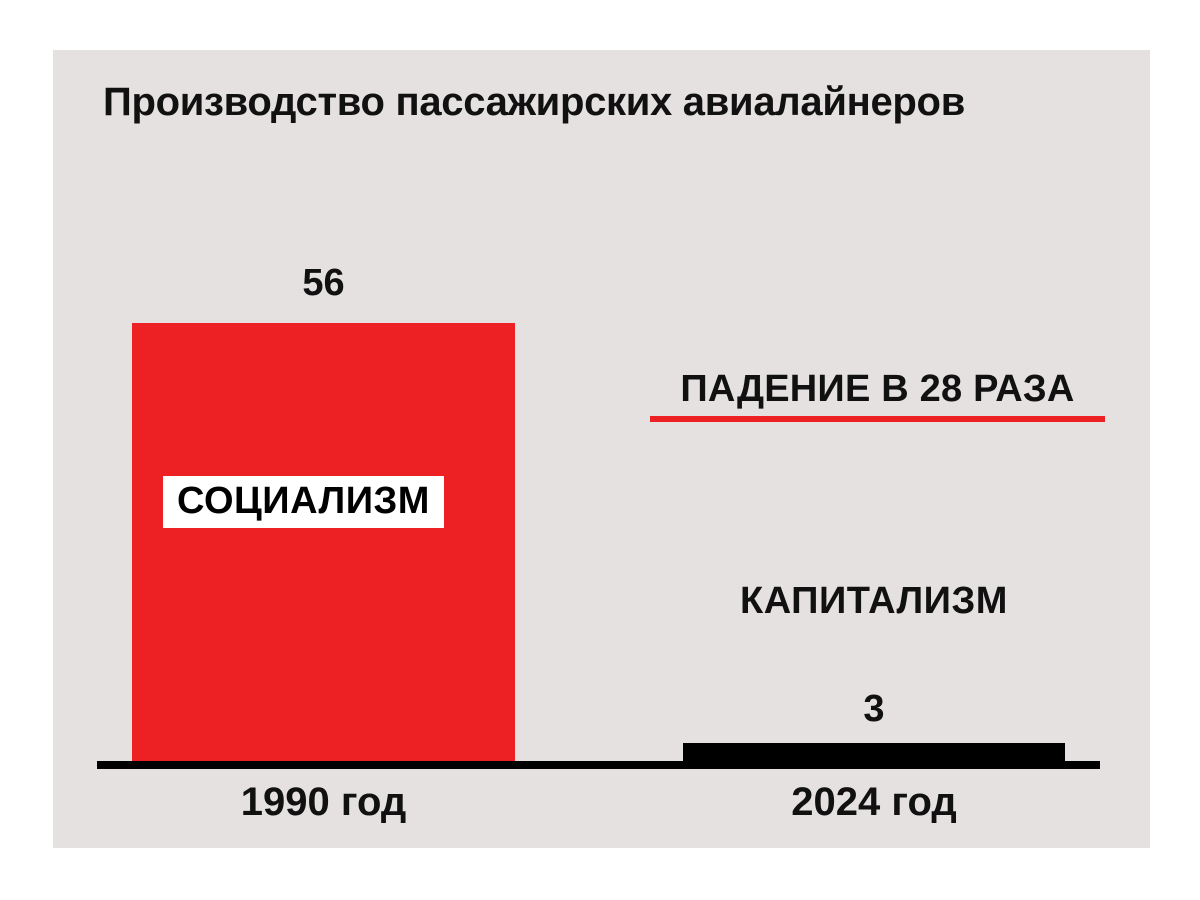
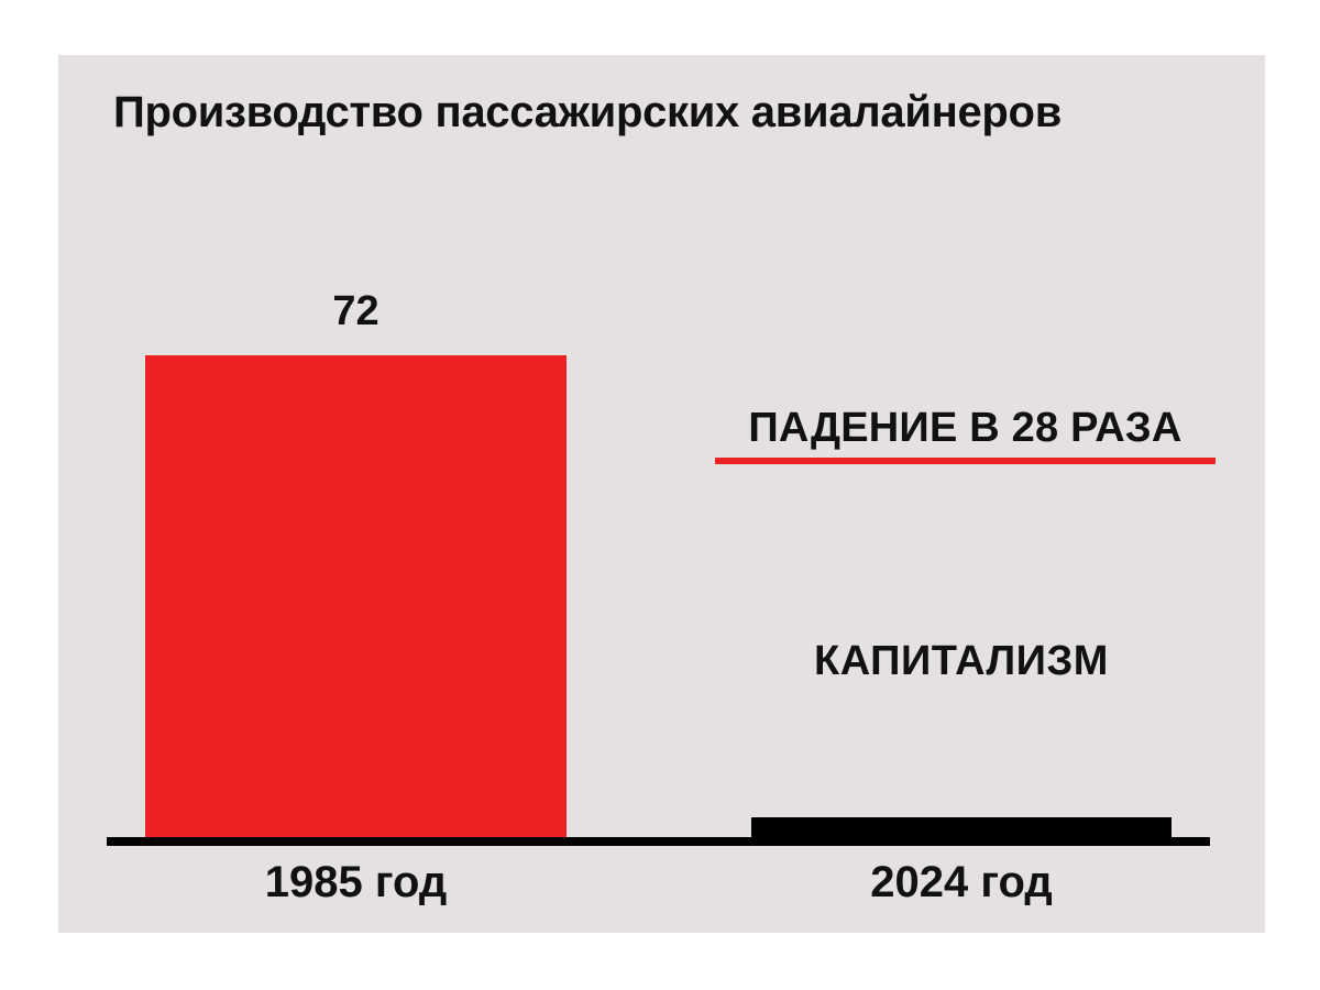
  Производство пассажирских авиалайнеров
- 56
+ 72
- СОЦИАЛИЗМ
  ПАДЕНИЕ В 28 РАЗА
  КАПИТАЛИЗМ
- 3
- 1990 год
+ 1985 год
  2024 год
